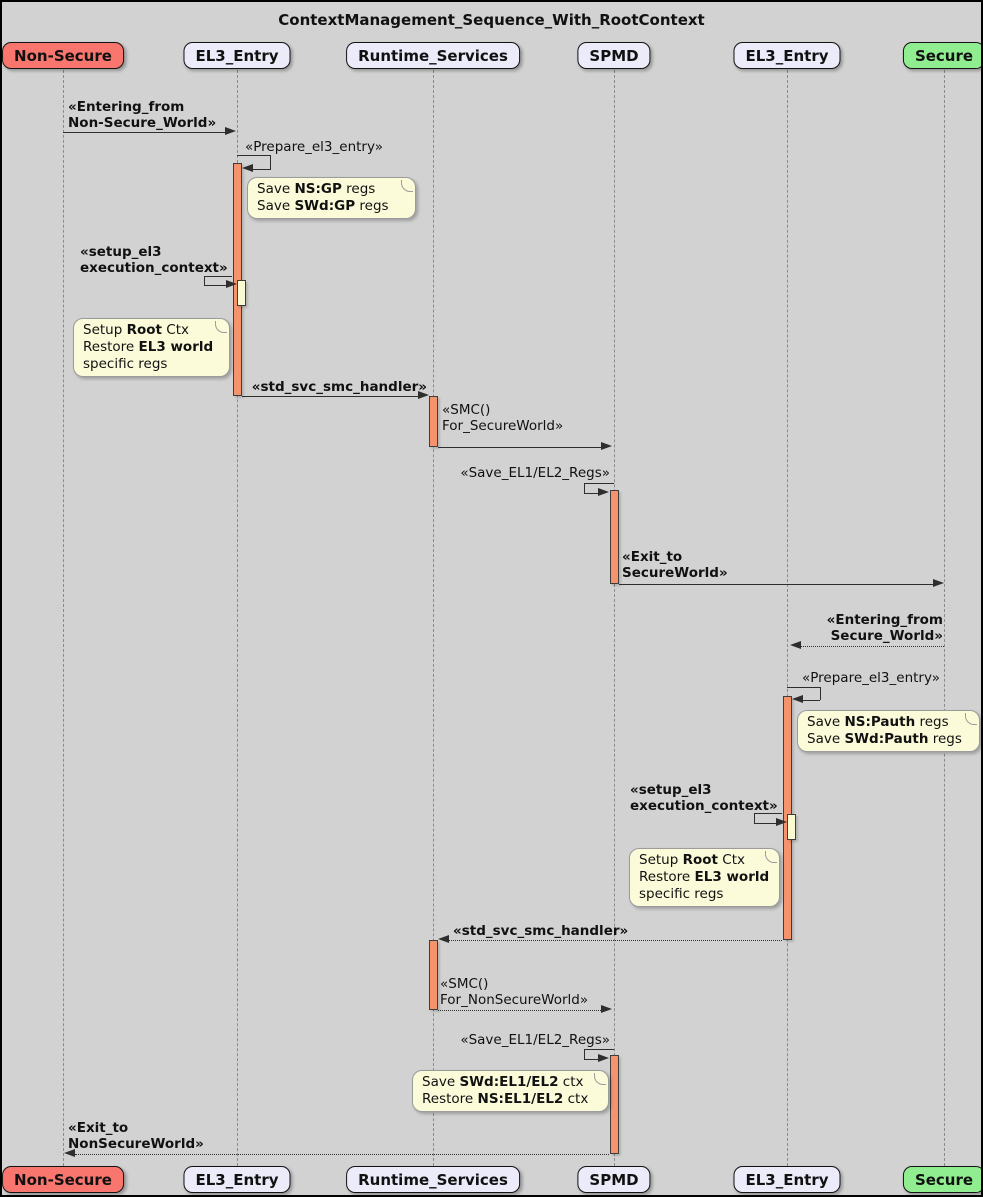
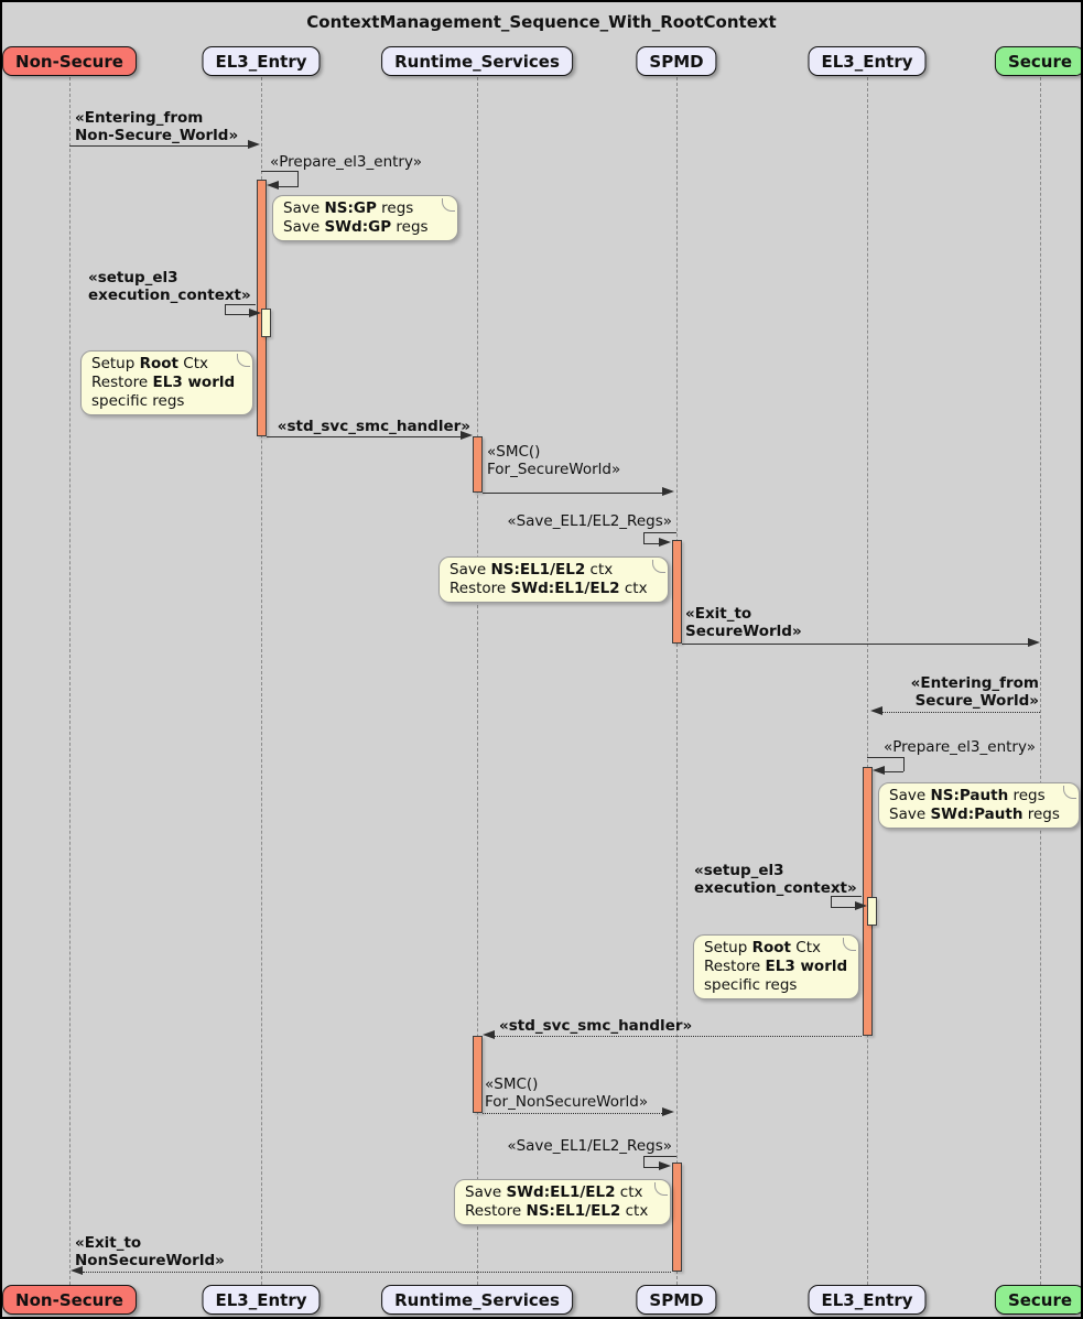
  ContextManagement_Sequence_With_RootContext
  Non-Secure
  EL3_Entry
  Runtime_Services
  SPMD
  EL3_Entry
  Secure
  Non-Secure
  EL3_Entry
  Runtime_Services
  SPMD
  EL3_Entry
  Secure
  «Entering_from
  Non-Secure_World»
  «Prepare_el3_entry»
  Save NS:GP regs
  Save SWd:GP regs
  «setup_el3
  execution_context»
  Setup Root Ctx
  Restore EL3 world
  specific regs
  «std_svc_smc_handler»
  «SMC()
  For_SecureWorld»
  «Save_EL1/EL2_Regs»
+ Save NS:EL1/EL2 ctx
+ Restore SWd:EL1/EL2 ctx
  «Exit_to
  SecureWorld»
  «Entering_from
  Secure_World»
  «Prepare_el3_entry»
  Save NS:Pauth regs
  Save SWd:Pauth regs
  «setup_el3
  execution_context»
  Setup Root Ctx
  Restore EL3 world
  specific regs
  «std_svc_smc_handler»
  «SMC()
  For_NonSecureWorld»
  «Save_EL1/EL2_Regs»
  Save SWd:EL1/EL2 ctx
  Restore NS:EL1/EL2 ctx
  «Exit_to
  NonSecureWorld»
